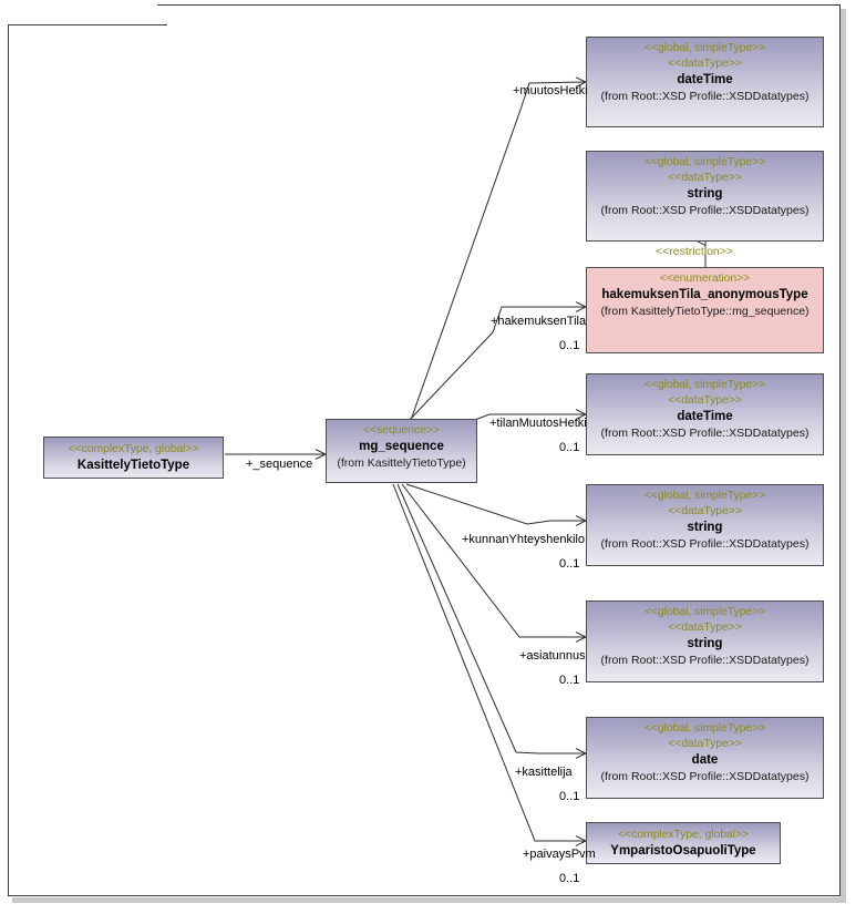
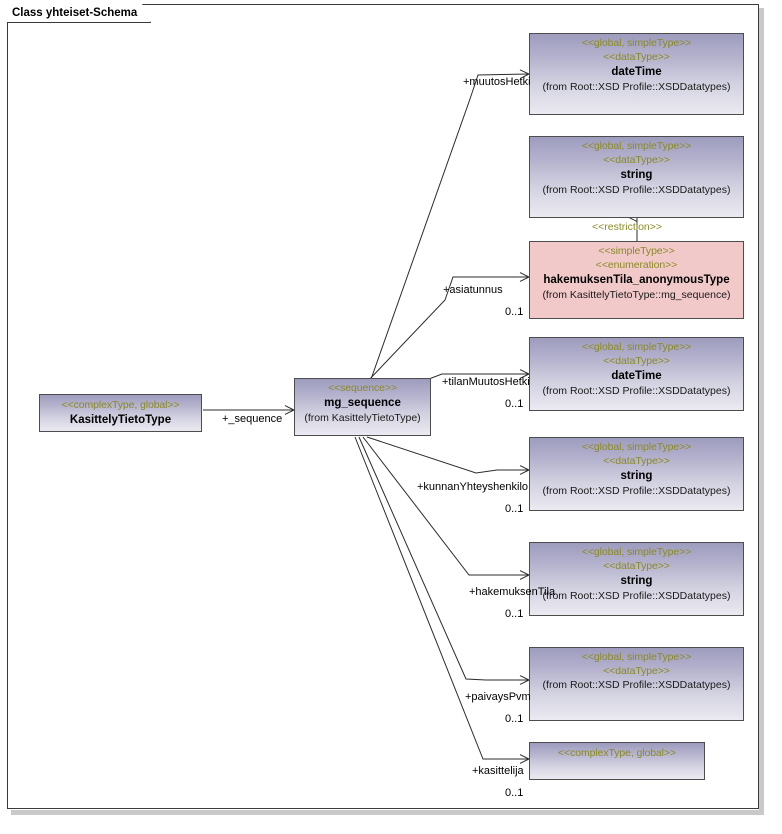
+ Class yhteiset-Schema
  <<global, simpleType>>
  <<dataType>>
  dateTime
  (from Root::XSD Profile::XSDDatatypes)
  <<global, simpleType>>
  <<dataType>>
  string
  (from Root::XSD Profile::XSDDatatypes)
+ <<simpleType>>
  <<enumeration>>
  hakemuksenTila_anonymousType
  (from KasittelyTietoType::mg_sequence)
  <<global, simpleType>>
  <<dataType>>
  dateTime
  (from Root::XSD Profile::XSDDatatypes)
  <<global, simpleType>>
  <<dataType>>
  string
  (from Root::XSD Profile::XSDDatatypes)
  <<global, simpleType>>
  <<dataType>>
  string
  (from Root::XSD Profile::XSDDatatypes)
  <<global, simpleType>>
  <<dataType>>
- date
  (from Root::XSD Profile::XSDDatatypes)
  <<complexType, global>>
- YmparistoOsapuoliType
  <<complexType, global>>
  KasittelyTietoType
  <<sequence>>
  mg_sequence
  (from KasittelyTietoType)
  +_sequence
  +muutosHetki
- +hakemuksenTila
+ +asiatunnus
  0..1
  +tilanMuutosHetki
  0..1
  +kunnanYhteyshenkilo
  0..1
- +asiatunnus
+ +hakemuksenTila
  0..1
- +kasittelija
+ +paivaysPvm
  0..1
- +paivaysPvm
+ +kasittelija
  0..1
  <<restriction>>
